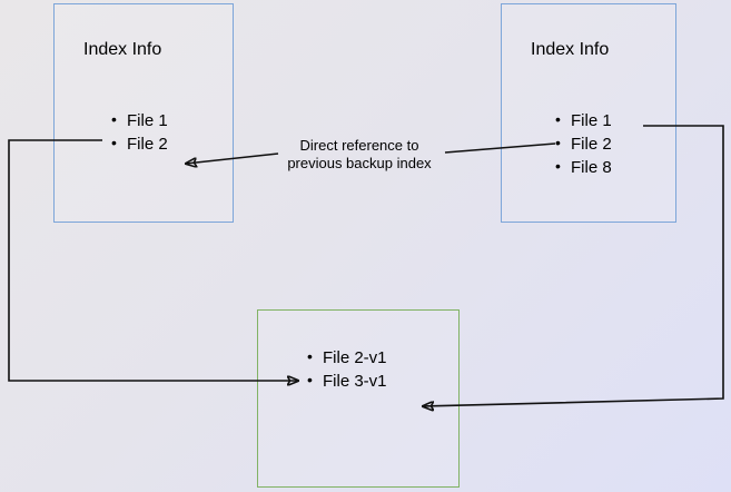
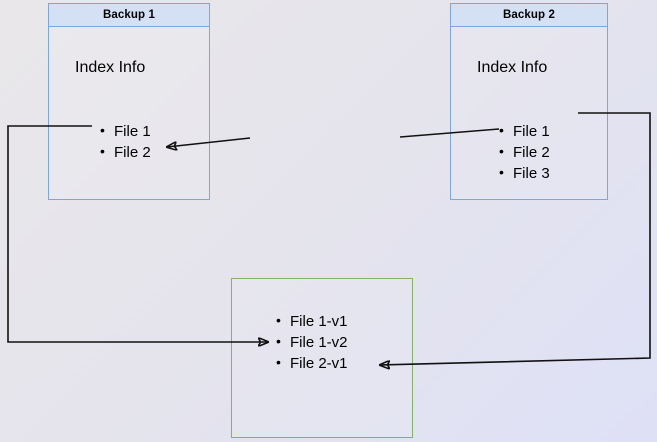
+ Backup 1
  Index Info
  File 1
  File 2
+ Backup 2
  Index Info
  File 1
  File 2
- File 8
+ File 3
+ File 1-v1
+ File 1-v2
  File 2-v1
- File 3-v1
- Direct reference to
- previous backup index
